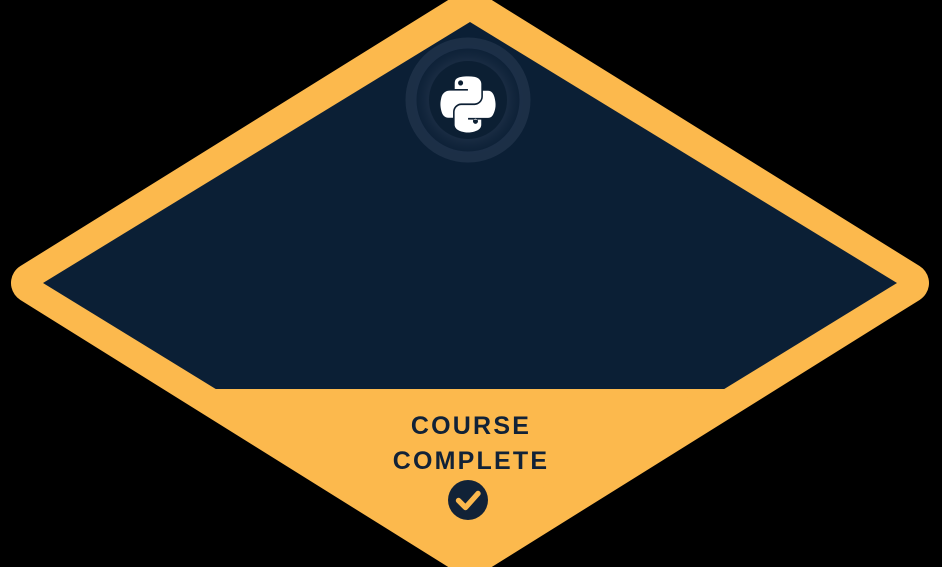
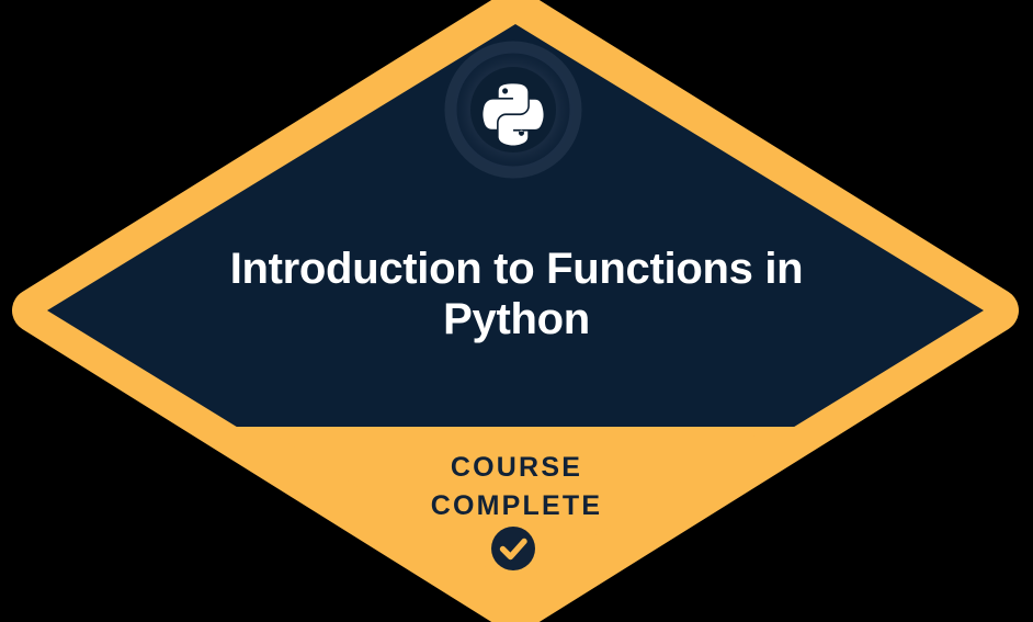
+ Introduction to Functions in
+ Python
  COURSE
  COMPLETE
